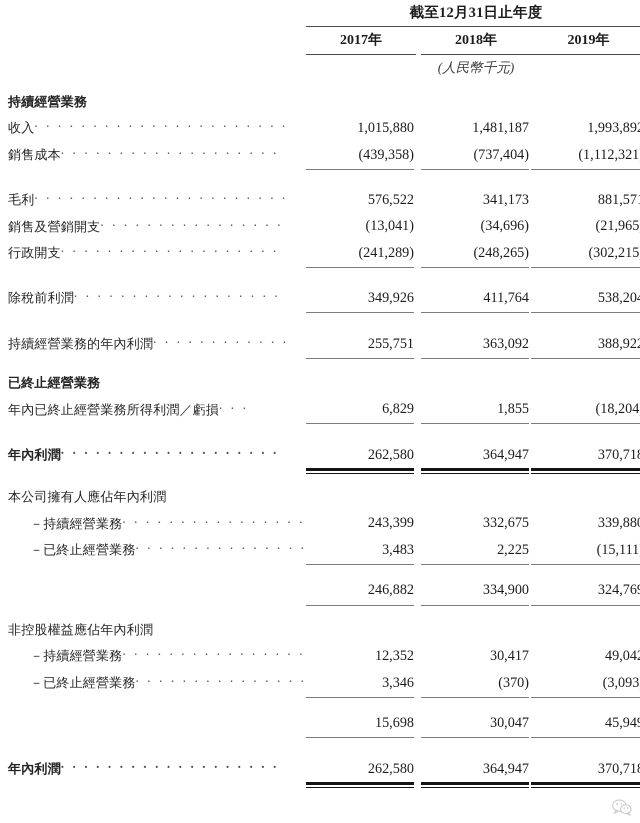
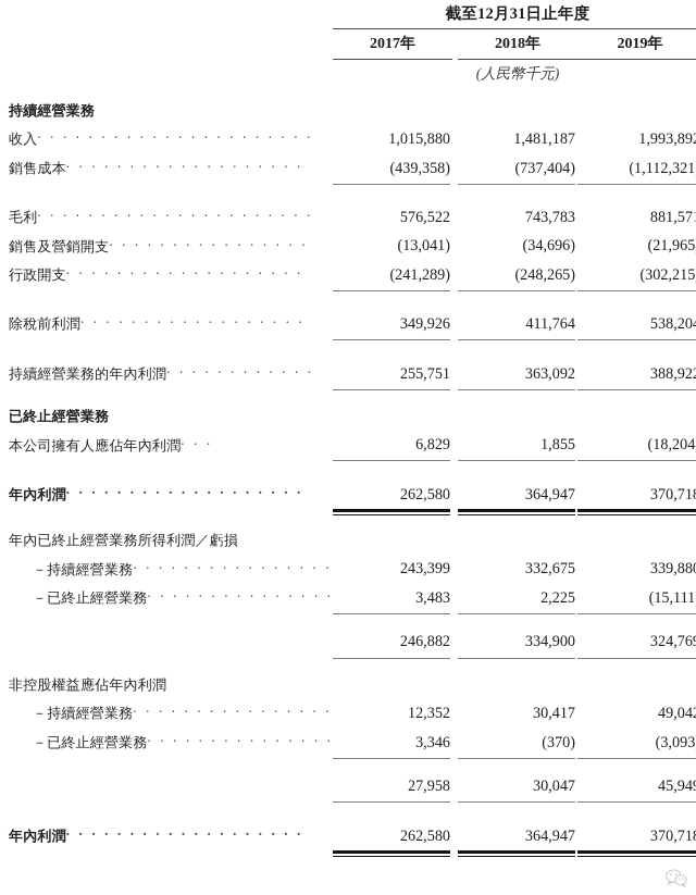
  	截至12月31日止年度
  	2017年		2018年	2019年
  			(人民幣千元)
  持續經營業務
  收入. . . . . . . . . . . . . . . . . . . . . .	1,015,880		1,481,187	1,993,89
  銷售成本. . . . . . . . . . . . . . . . . . .	(439,358)		(737,404)	(1,112,321
- 毛利. . . . . . . . . . . . . . . . . . . . . .	576,522		341,173	881,57
+ 毛利. . . . . . . . . . . . . . . . . . . . . .	576,522		743,783	881,57
  銷售及營銷開支. . . . . . . . . . . . . . . .	(13,041)		(34,696)	(21,965
  行政開支. . . . . . . . . . . . . . . . . . .	(241,289)		(248,265)	(302,215
  除稅前利潤. . . . . . . . . . . . . . . . . .	349,926		411,764	538,20
  持續經營業務的年內利潤. . . . . . . . . . . .	255,751		363,092	388,92
  已終止經營業務
- 年內已終止經營業務所得利潤／虧損. . .	6,829		1,855	(18,204
+ 本公司擁有人應佔年內利潤. . .	6,829		1,855	(18,204
  年內利潤. . . . . . . . . . . . . . . . . . .	262,580		364,947	370,71
- 本公司擁有人應佔年內利潤
+ 年內已終止經營業務所得利潤／虧損
  －持續經營業務. . . . . . . . . . . . . . . .	243,399		332,675	339,88
  －已終止經營業務. . . . . . . . . . . . . . .	3,483		2,225	(15,111
  	246,882		334,900	324,76
  非控股權益應佔年內利潤
  －持續經營業務. . . . . . . . . . . . . . . .	12,352		30,417	49,04
  －已終止經營業務. . . . . . . . . . . . . . .	3,346		(370)	(3,093
- 	15,698		30,047	45,94
+ 	27,958		30,047	45,94
  年內利潤. . . . . . . . . . . . . . . . . . .	262,580		364,947	370,71
